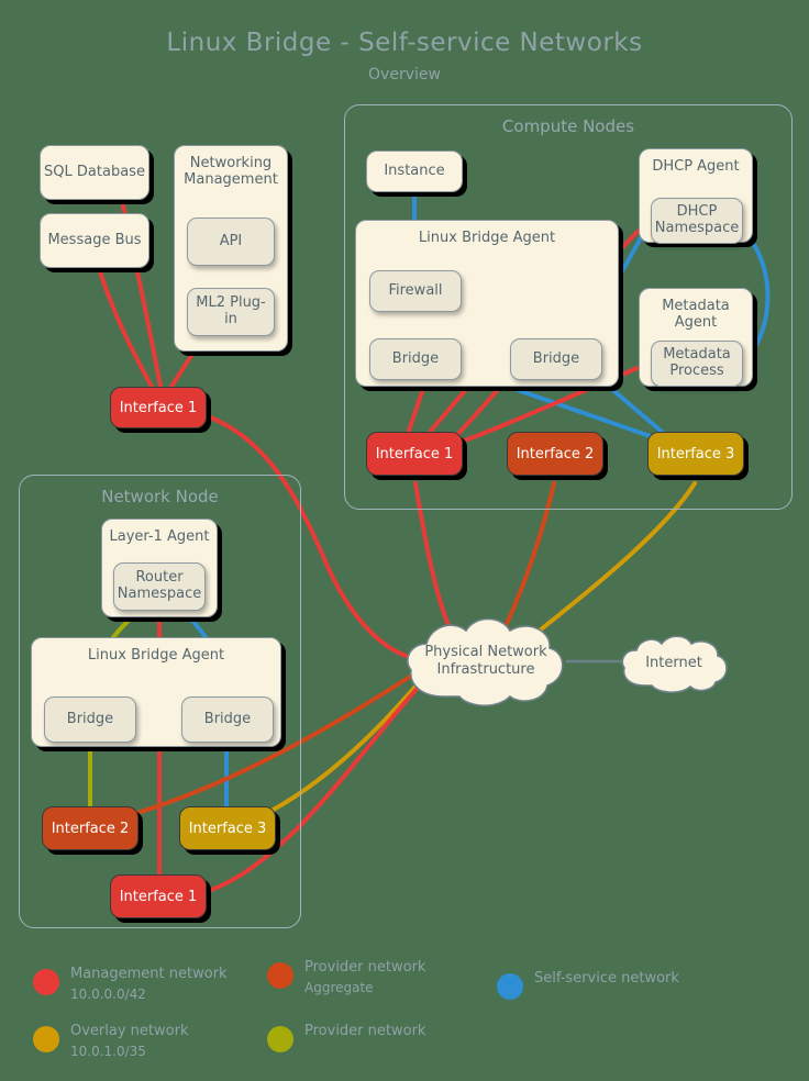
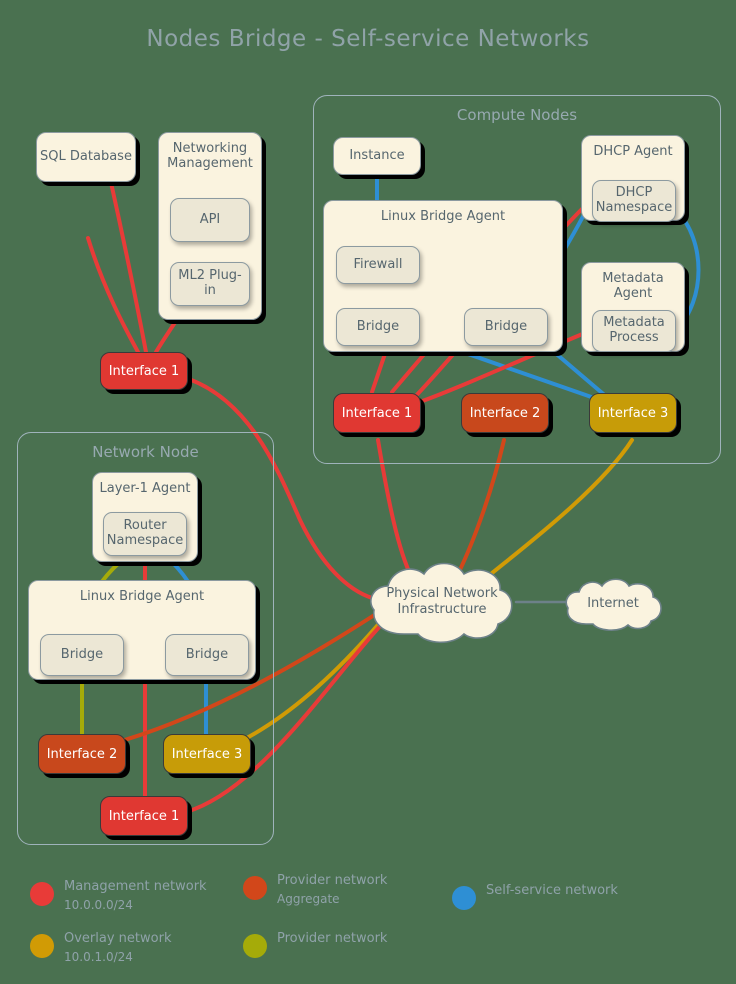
- Linux Bridge - Self-service Networks
+ Nodes Bridge - Self-service Networks
- Overview
  SQL Database
- Message Bus
  Networking Management
  API
  ML2 Plug-in
  Interface 1
  Compute Nodes
  Instance
  Linux Bridge Agent
  Firewall
  Bridge
  Bridge
  DHCP Agent
  DHCP Namespace
  Metadata Agent
  Metadata Process
  Interface 1
  Interface 2
  Interface 3
  Network Node
  Layer-1 Agent
  Router Namespace
  Linux Bridge Agent
  Bridge
  Bridge
  Interface 2
  Interface 3
  Interface 1
  Physical Network Infrastructure
  Internet
  Management network
- 10.0.0.0/42
+ 10.0.0.0/24
  Overlay network
- 10.0.1.0/35
+ 10.0.1.0/24
  Provider network
  Aggregate
  Provider network
  Self-service network
